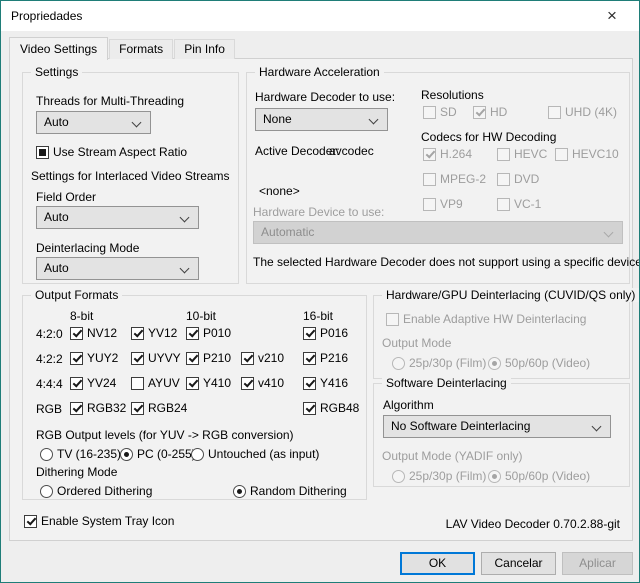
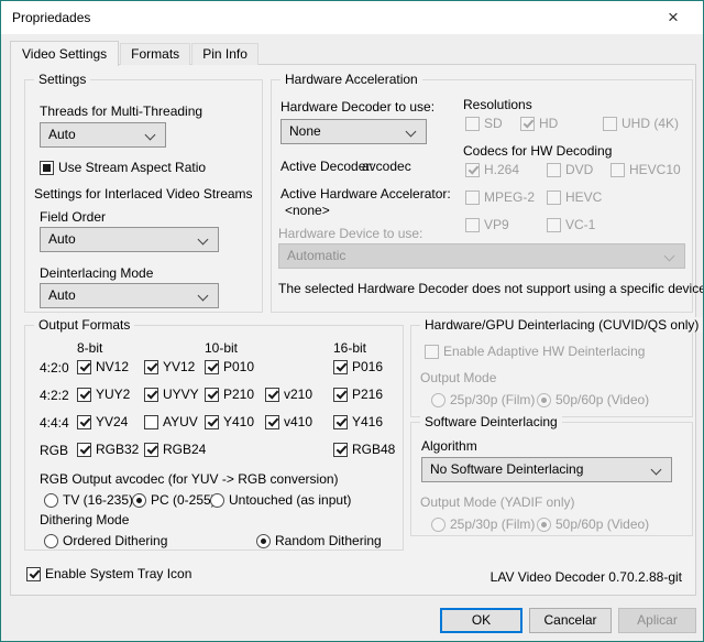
  Propriedades
  ×
  Video Settings
  Formats
  Pin Info
  Settings
  Threads for Multi-Threading
  Auto
  Use Stream Aspect Ratio
  Settings for Interlaced Video Streams
  Field Order
  Auto
  Deinterlacing Mode
  Auto
  Hardware Acceleration
  Hardware Decoder to use:
  None
  Active Decoder:
  avcodec
+ Active Hardware Accelerator:
  <none>
  Hardware Device to use:
  Automatic
  The selected Hardware Decoder does not support using a specific device
  Resolutions
  SD
  HD
  UHD (4K)
  Codecs for HW Decoding
  H.264
- HEVC
+ DVD
  HEVC10
  MPEG-2
- DVD
+ HEVC
  VP9
  VC-1
  Output Formats
  8-bit
  10-bit
  16-bit
  4:2:0
  NV12
  YV12
  P010
  P016
  4:2:2
  YUY2
  UYVY
  P210
  v210
  P216
  4:4:4
  YV24
  AYUV
  Y410
  v410
  Y416
  RGB
  RGB32
  RGB24
  RGB48
- RGB Output levels (for YUV -> RGB conversion)
+ RGB Output avcodec (for YUV -> RGB conversion)
  TV (16-235
  PC (0-255
  Untouched (as input)
  Dithering Mode
  Ordered Dithering
  Random Dithering
  Hardware/GPU Deinterlacing (CUVID/QS only)
  Enable Adaptive HW Deinterlacing
  Output Mode
  25p/30p (Film)
  50p/60p (Video)
  Software Deinterlacing
  Algorithm
  No Software Deinterlacing
  Output Mode (YADIF only)
  25p/30p (Film)
  50p/60p (Video)
  Enable System Tray Icon
  LAV Video Decoder 0.70.2.88-git
  OK
  Cancelar
  Aplicar
